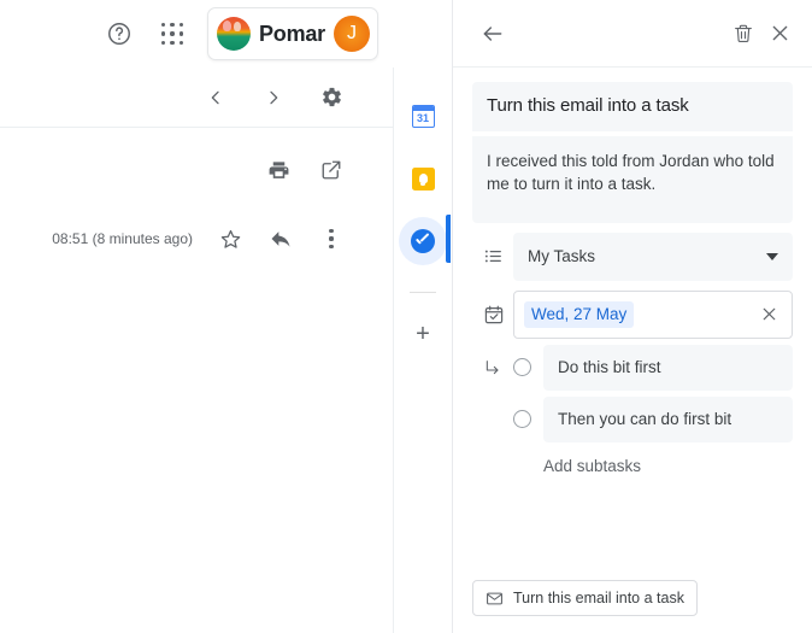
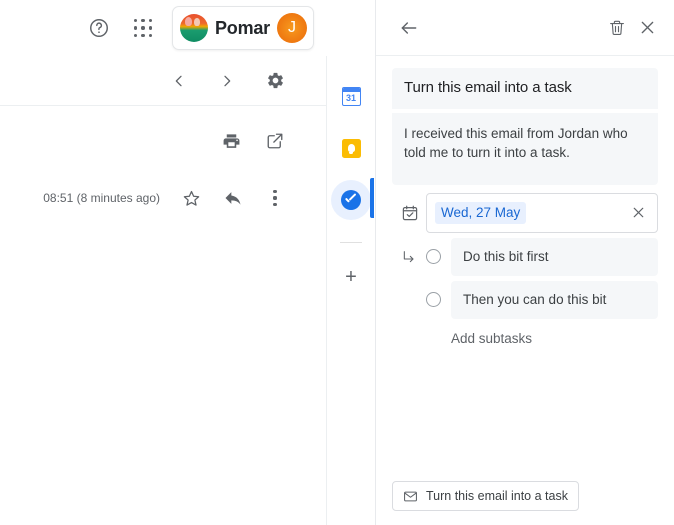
  Pomar
  J
  08:51 (8 minutes ago)
  31
  +
  Turn this email into a task
- I received this told from Jordan who told me to turn it into a task.
+ I received this email from Jordan who told me to turn it into a task.
- My Tasks
  Wed, 27 May
  Do this bit first
- Then you can do first bit
+ Then you can do this bit
  Add subtasks
  Turn this email into a task
